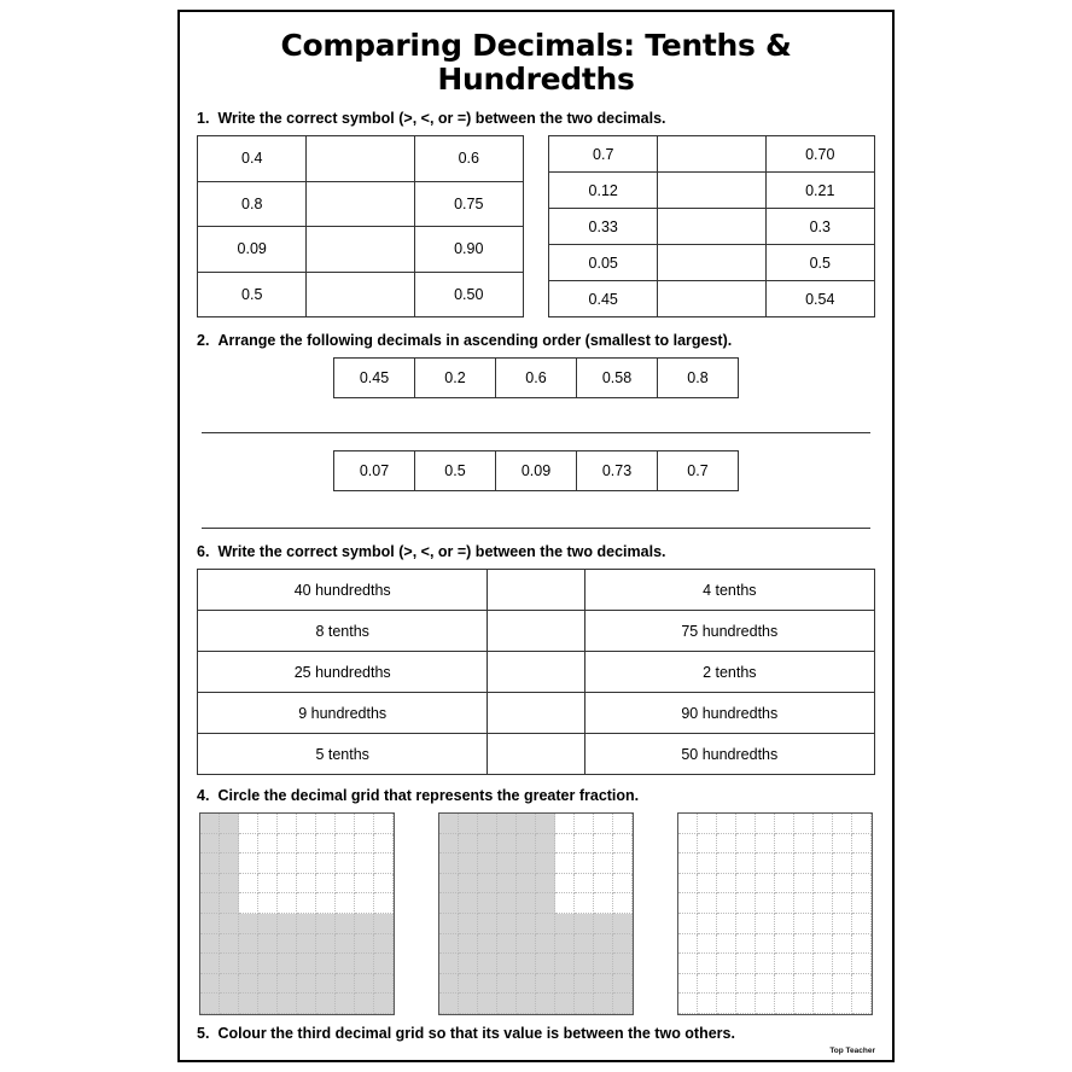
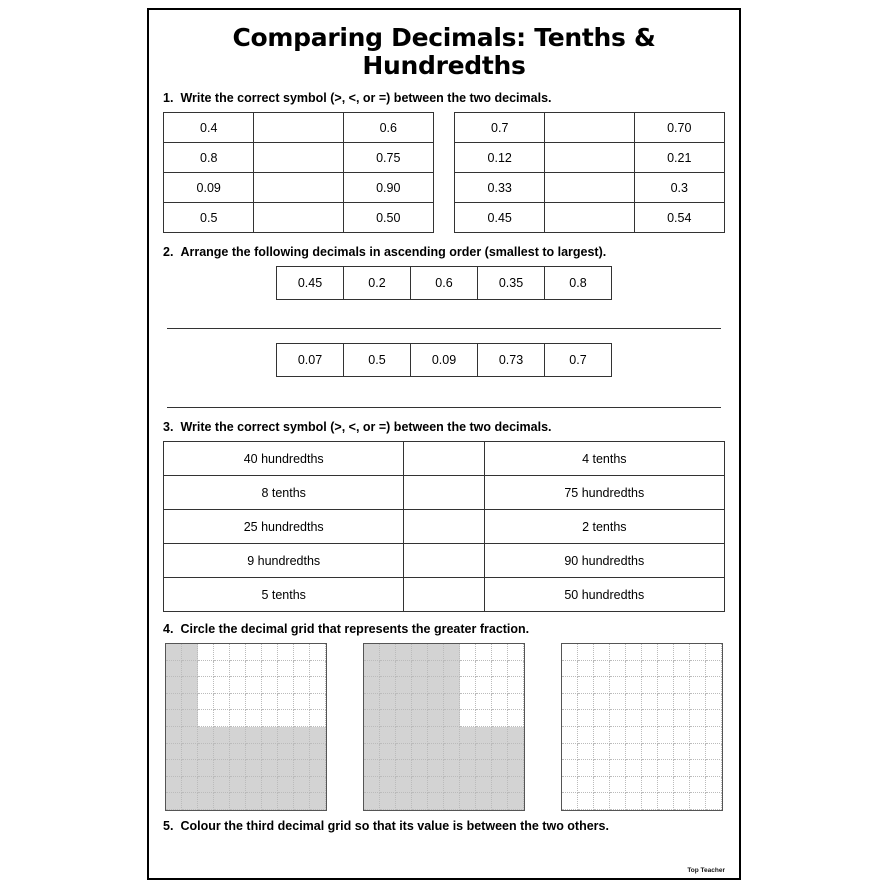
  Comparing Decimals: Tenths & Hundredths
  1.
  Write the correct symbol (>, <, or =) between the two decimals.
  0.4		0.6
  0.8		0.75
  0.09		0.90
  0.5		0.50
  0.7		0.70
  0.12		0.21
  0.33		0.3
- 0.05		0.5
  0.45		0.54
  2.
  Arrange the following decimals in ascending order (smallest to largest).
- 0.45	0.2	0.6	0.58	0.8
+ 0.45	0.2	0.6	0.35	0.8
  0.07	0.5	0.09	0.73	0.7
- 6.
+ 3.
  Write the correct symbol (>, <, or =) between the two decimals.
  40 hundredths		4 tenths
  8 tenths		75 hundredths
  25 hundredths		2 tenths
  9 hundredths		90 hundredths
  5 tenths		50 hundredths
  4.
  Circle the decimal grid that represents the greater fraction.
  5.
  Colour the third decimal grid so that its value is between the two others.
